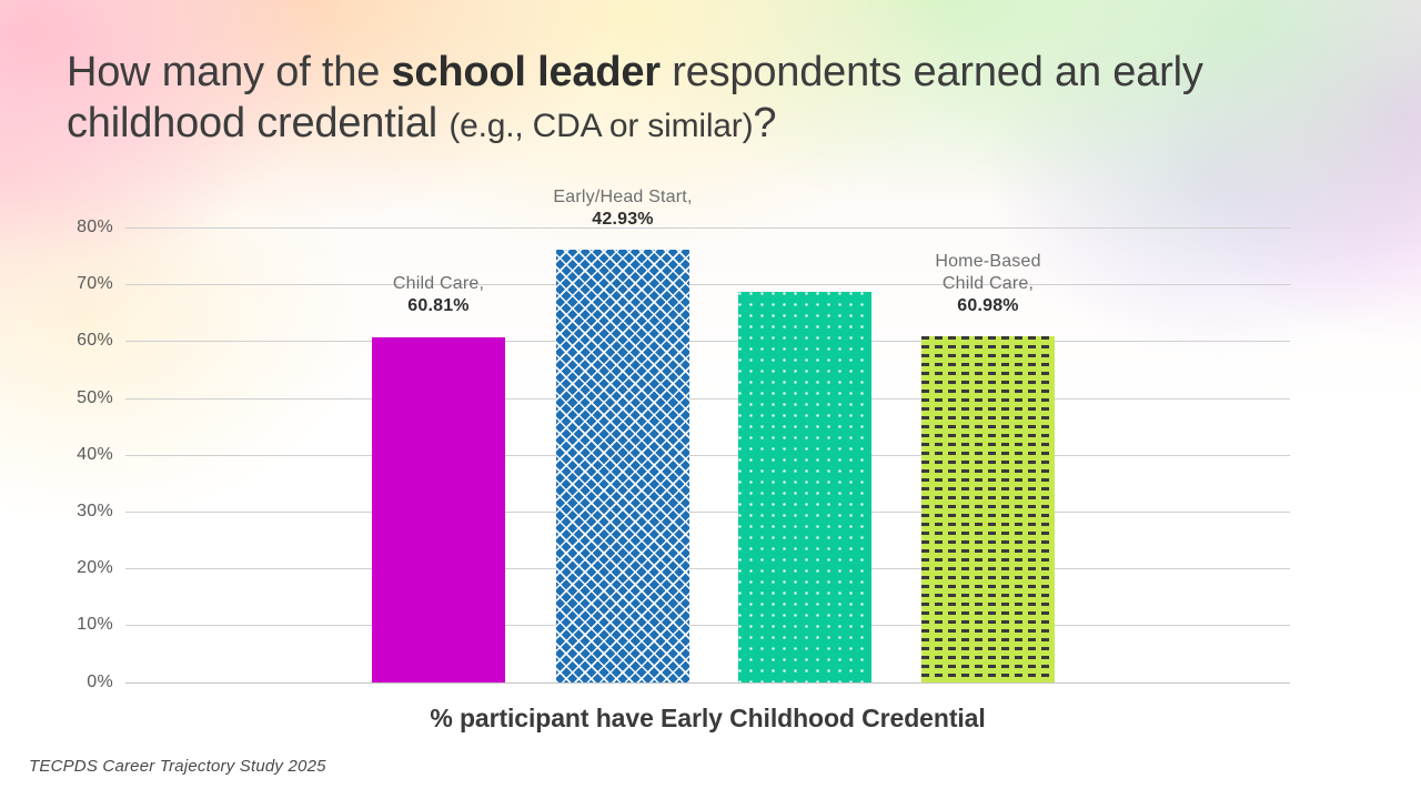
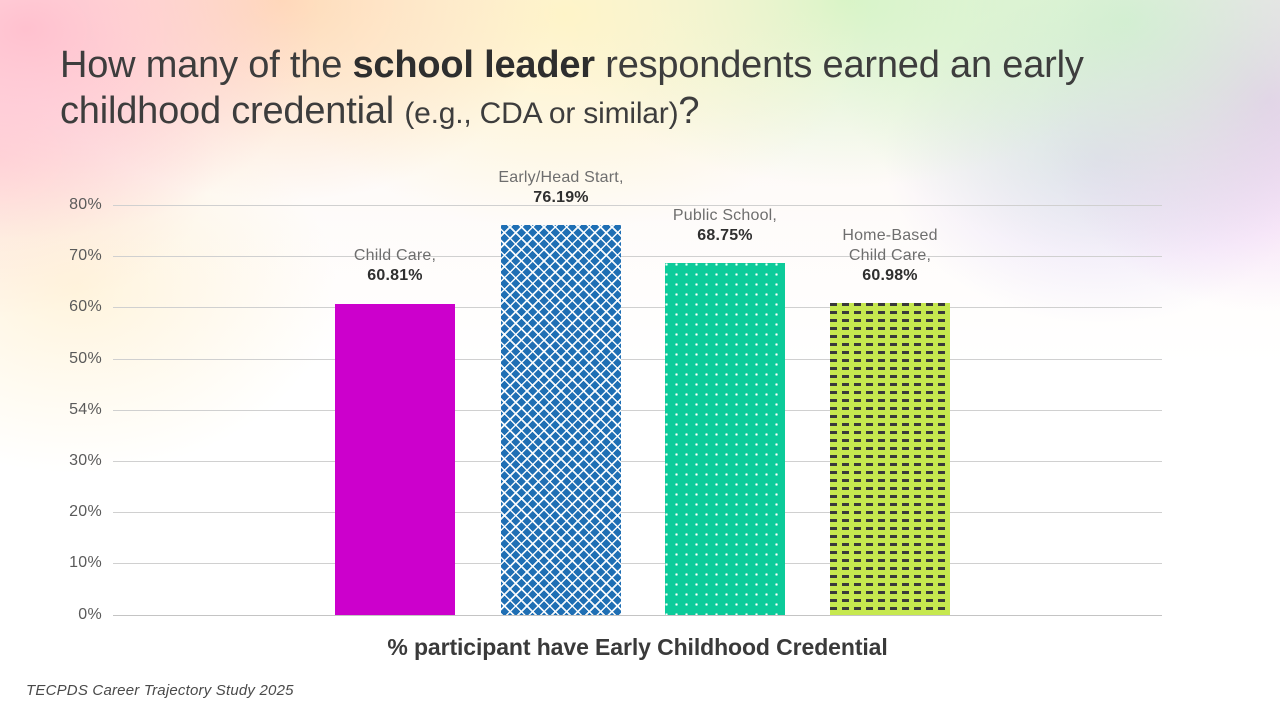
  How many of the school leader respondents earned an early childhood credential (e.g., CDA or similar)?
  80%
  70%
  60%
  50%
- 40%
+ 54%
  30%
  20%
  10%
  0%
  Child Care,
  60.81%
  Early/Head Start,
- 42.93%
+ 76.19%
+ Public School,
+ 68.75%
  Home-Based
  Child Care,
  60.98%
  % participant have Early Childhood Credential
  TECPDS Career Trajectory Study 2025
